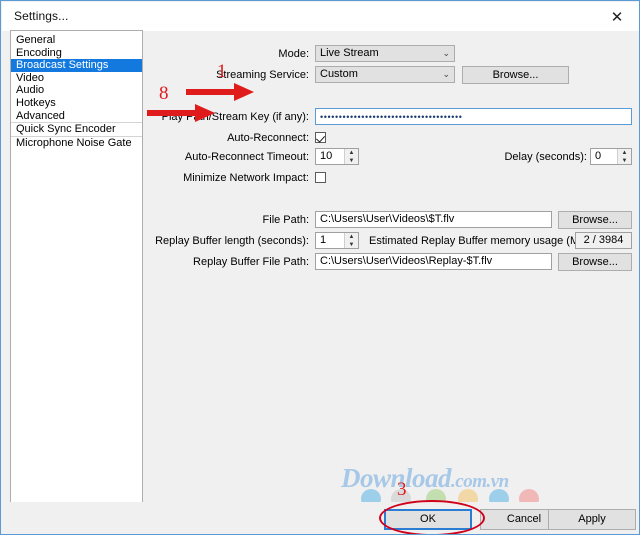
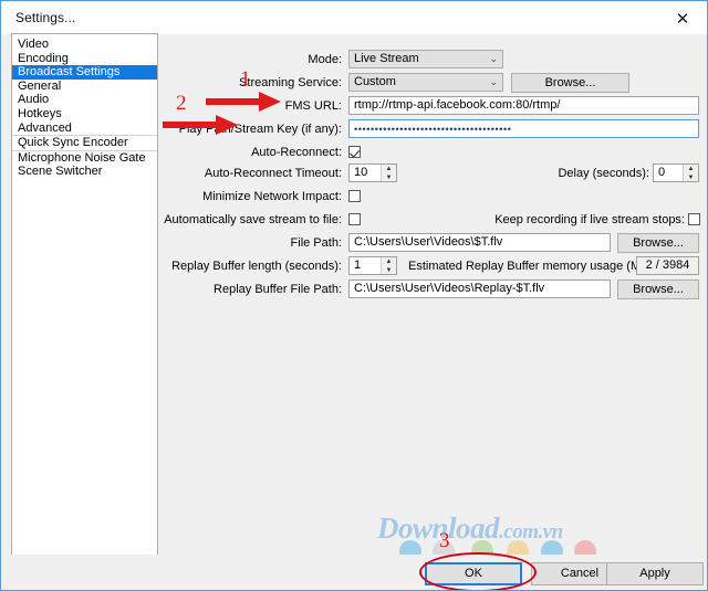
  Settings...
  ✕
- General
+ Video
  Encoding
  Broadcast Settings
- Video
+ General
  Audio
  Hotkeys
  Advanced
  Quick Sync Encoder
  Microphone Noise Gate
+ Scene Switcher
  Mode:
  Live Stream
  ⌄
  Streaming Service:
  Custom
  ⌄
  Browse...
+ FMS URL:
+ rtmp://rtmp-api.facebook.com:80/rtmp/
  Play P/Stream Key (if any):
  ••••••••••••••••••••••••••••••••••••••
  Auto-Reconnect:
  Auto-Reconnect Timeout:
  10
  Delay (seconds):
  0
  Minimize Network Impact:
+ Automatically save stream to file:
+ Keep recording if live stream stops:
  File Path:
  C:\Users\User\Videos\$T.flv
  Browse...
  Replay Buffer length (seconds):
  1
  Estimated Replay Buffer memory usage (
  2 / 3984
  Replay Buffer File Path:
  C:\Users\User\Videos\Replay-$T.flv
  Browse...
  Download.com.vn
  OK
  Cancel
  Apply
  1
- 8
+ 2
  3
